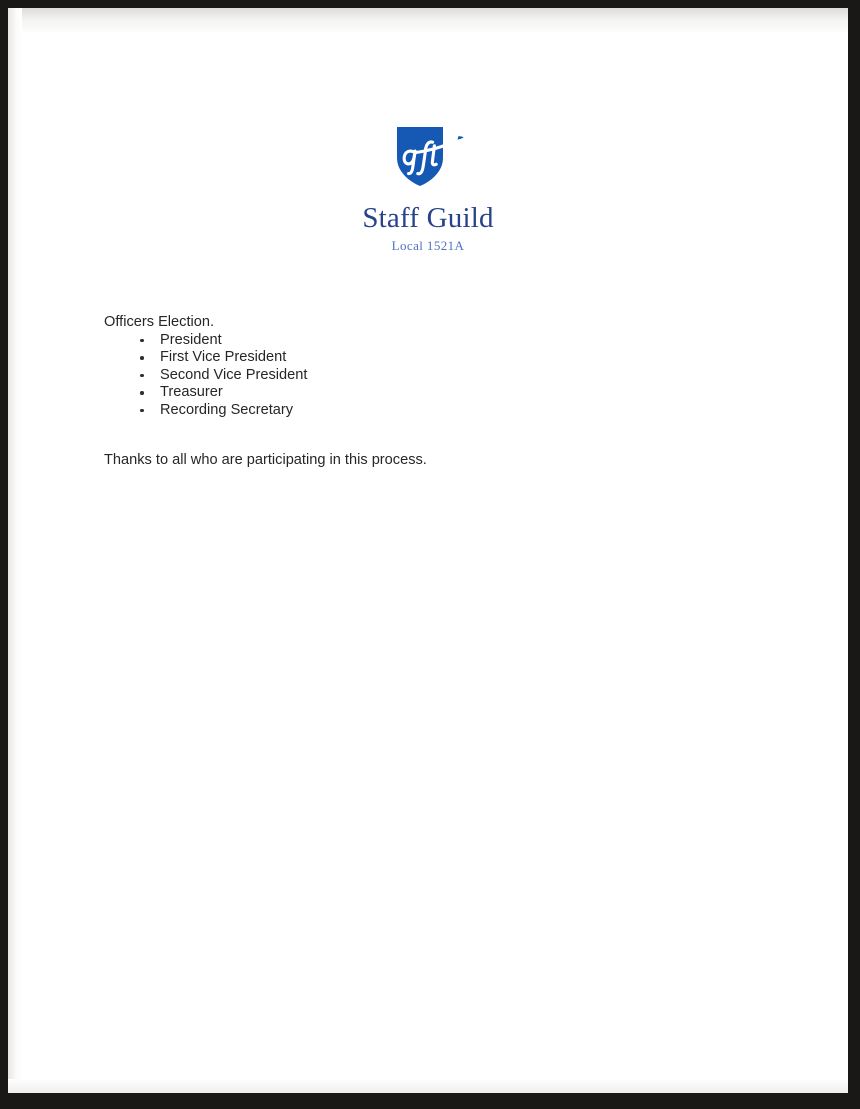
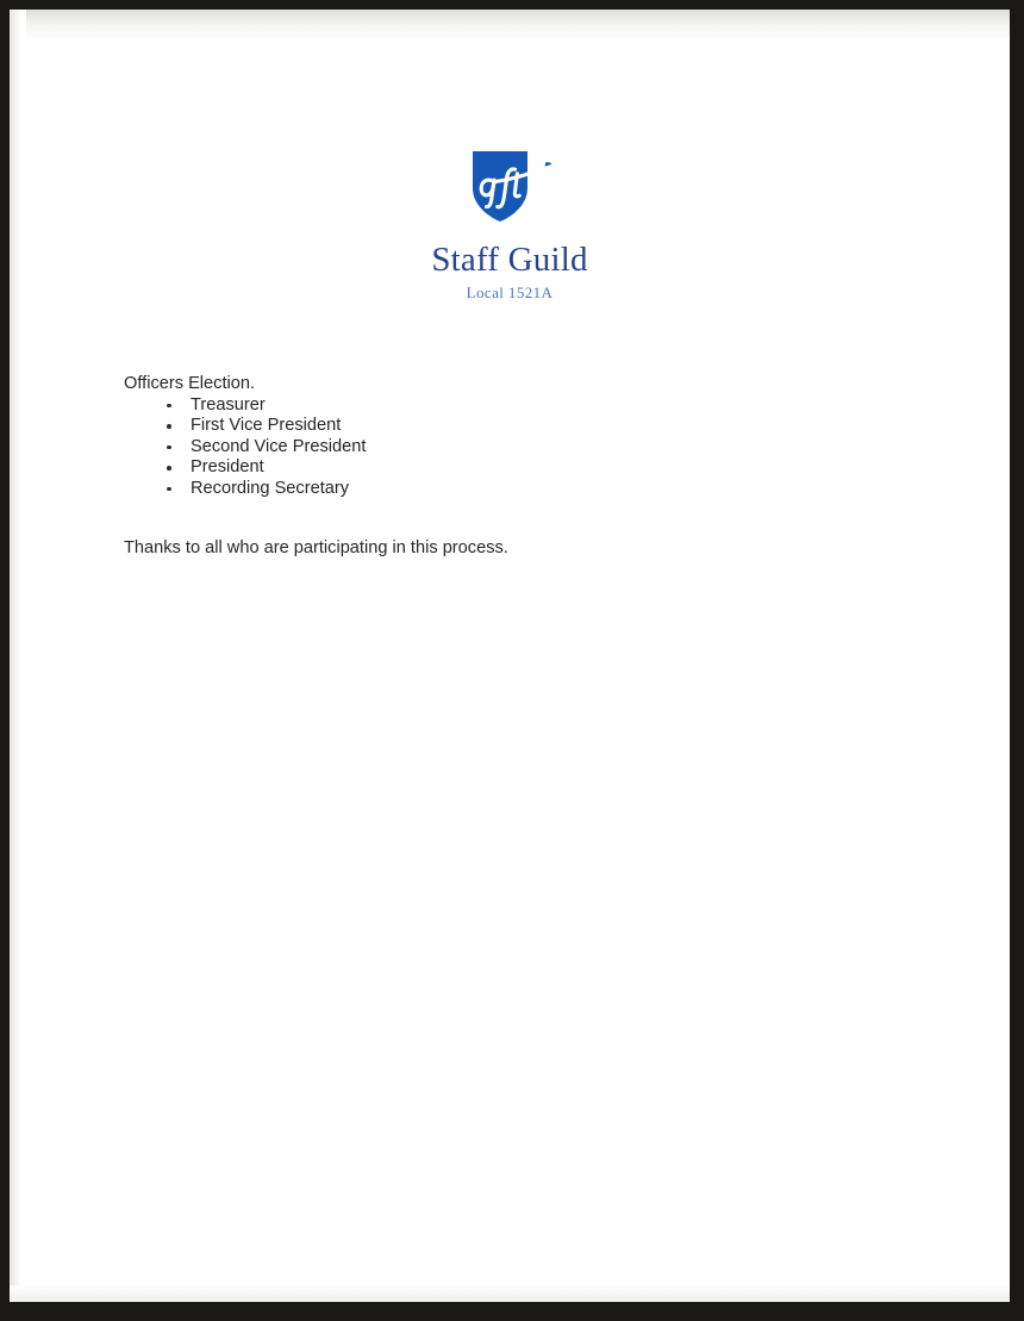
  Staff Guild
  Local 1521A
  Officers Election.
- President
+ Treasurer
  First Vice President
  Second Vice President
- Treasurer
+ President
  Recording Secretary
  Thanks to all who are participating in this process.
